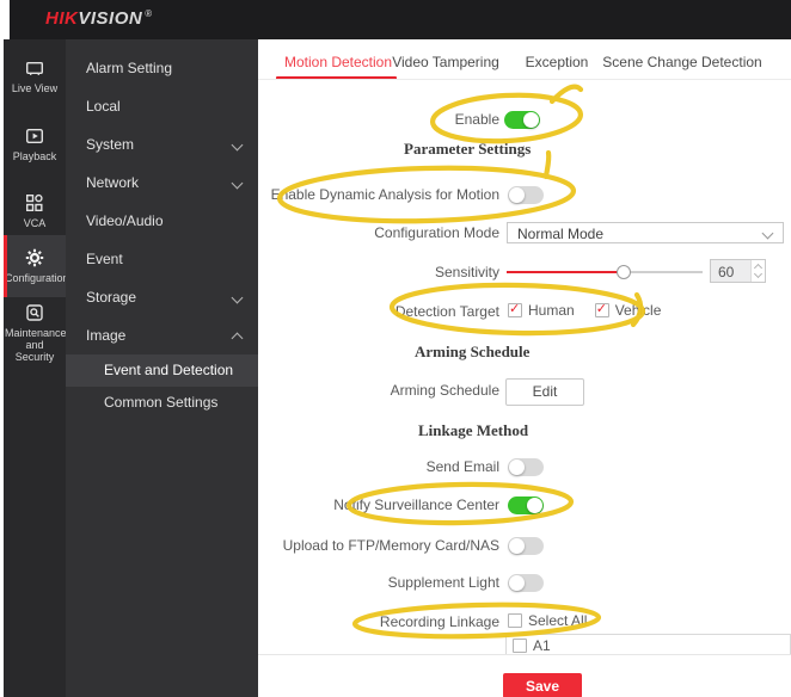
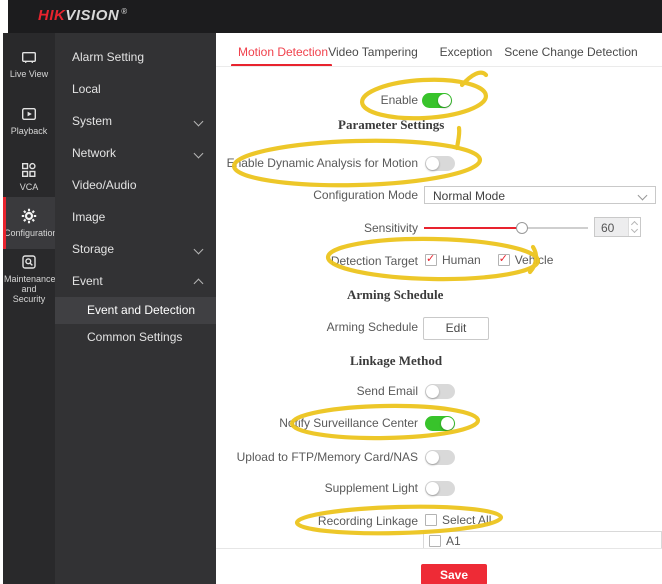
  HIKVISION ®
  Live View
  Playback
  VCA
  Configuratio
  Maintenance and Security
  Alarm Setting
  Local
  System
  Network
  Video/Audio
- Event
+ Image
  Storage
- Image
+ Event
  Event and Detection
  Common Settings
  Motion Detection
  Video Tampering
  Exception
  Scene Change Detection
  Enable
  Parameter Settings
  Eable Dynamic Analysis for Motion
  Configuration Mode
  Normal Mode
  Sensitivity
  60
  Detection Target
  Human
  Vehcle
  Arming Schedule
  Arming Schedule
  Edit
  Linkage Method
  Send Email
  Ntify Surveillance Center
  Upload to FTP/Memory Card/NAS
  Supplement Light
  Recording Linkage
  Select All
  A1
  Save
